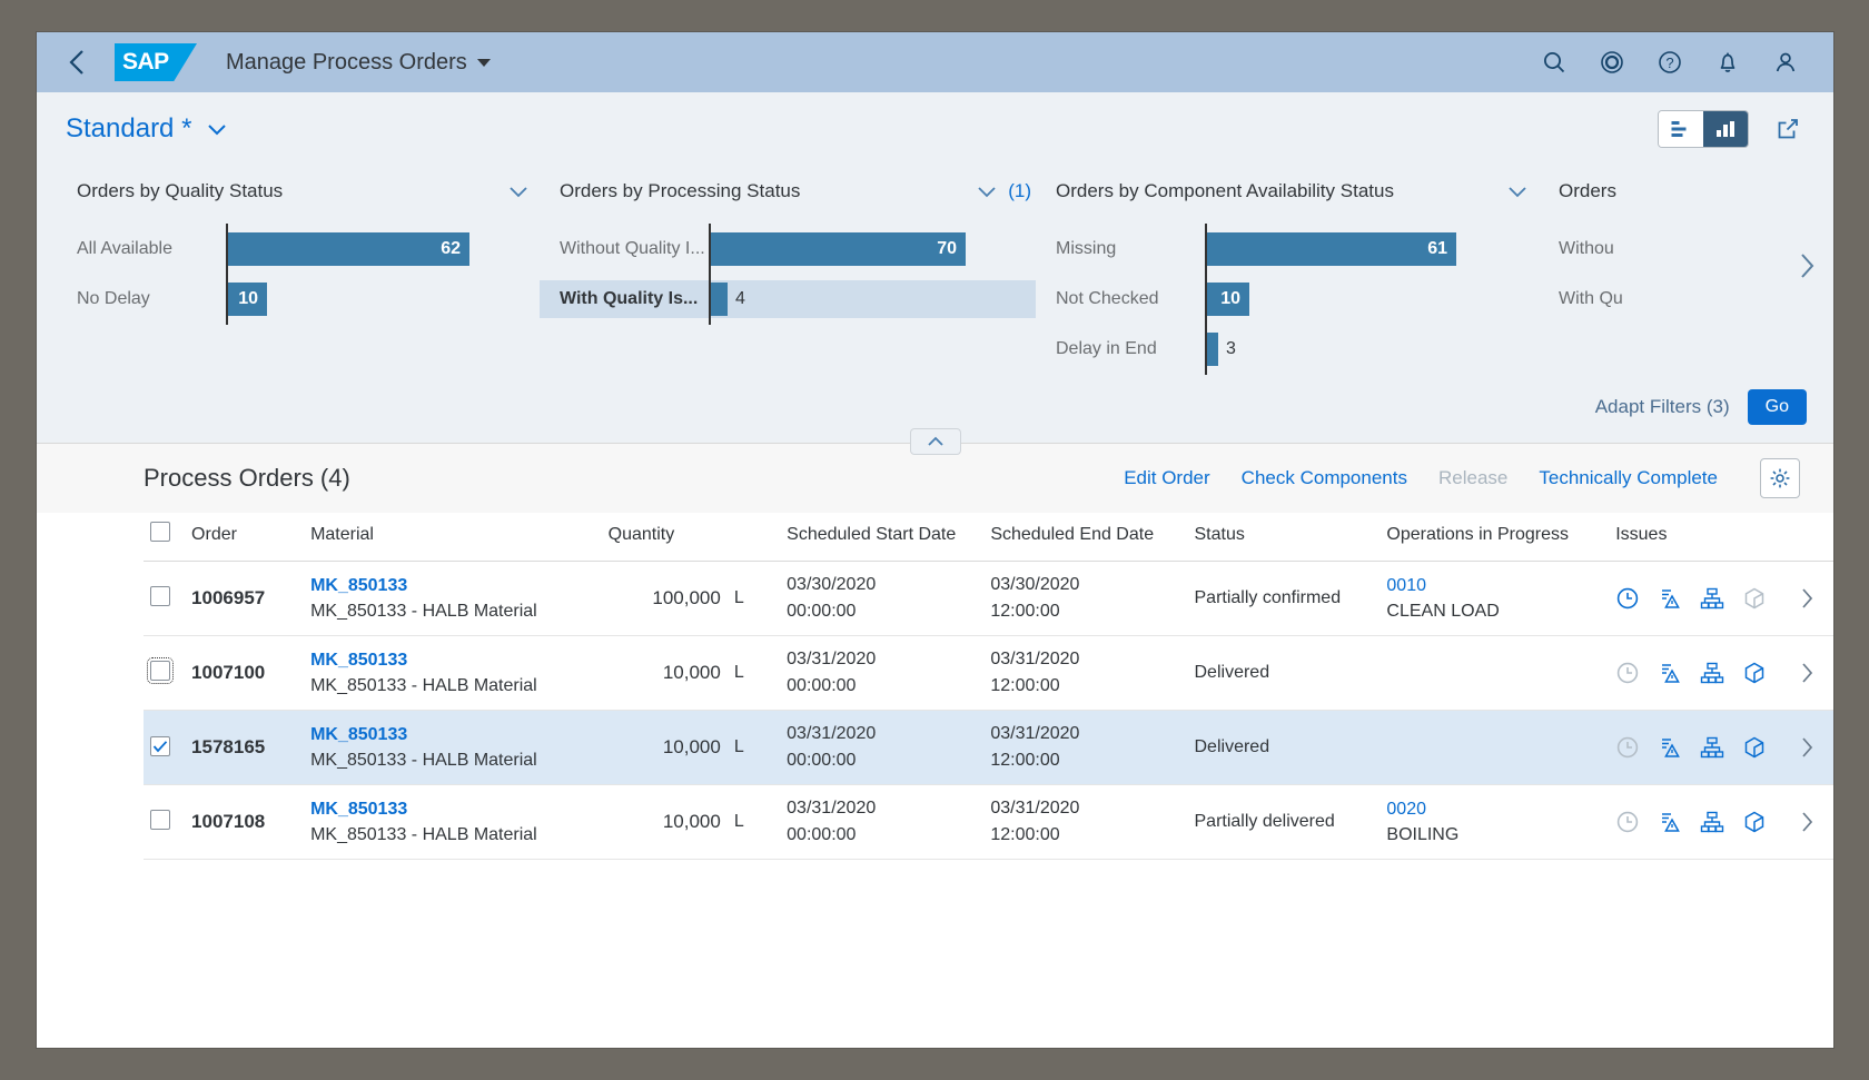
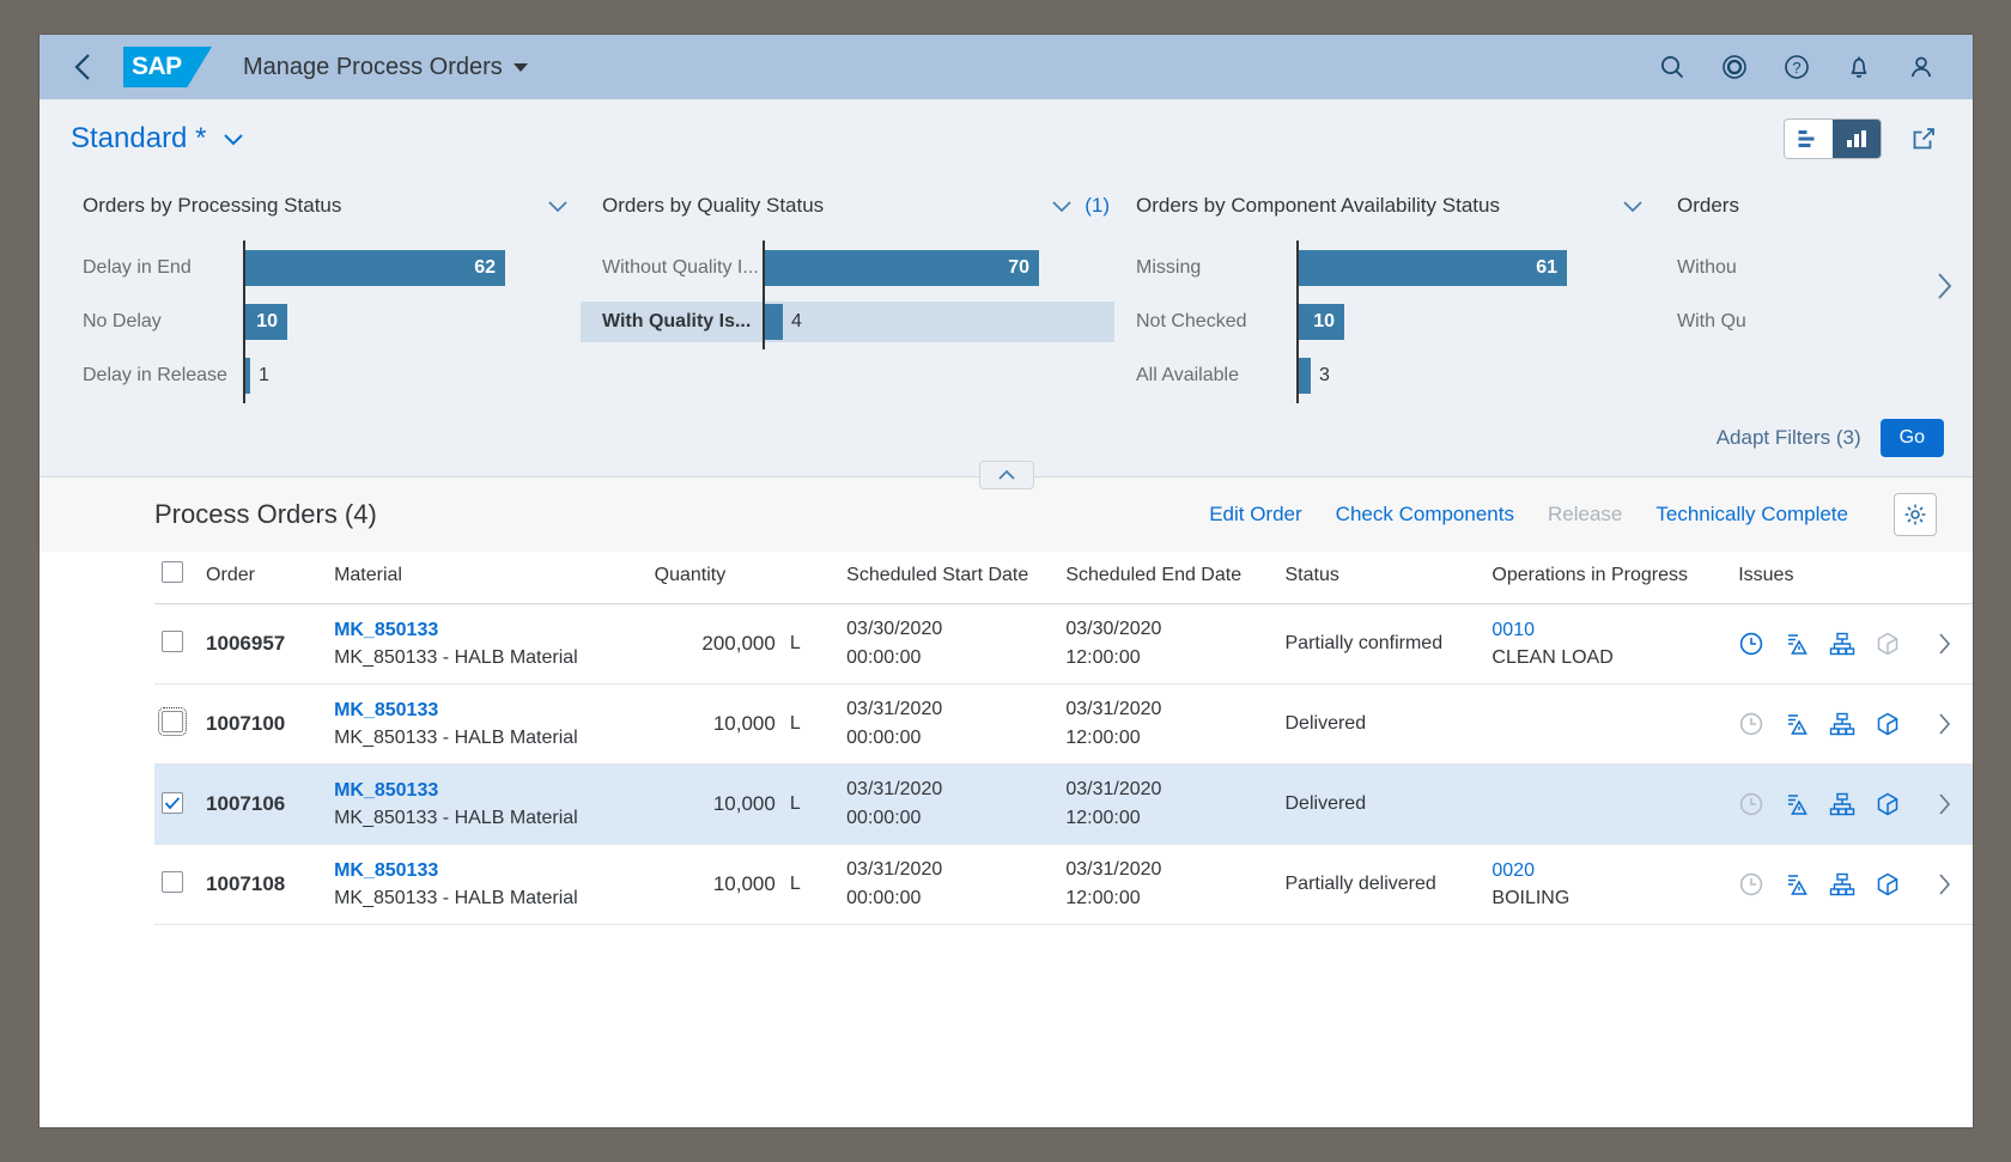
  SAP
  Manage Process Orders
  ?
  Standard *
- Orders by Quality Status
+ Orders by Processing Status
- All Available
+ Delay in End
  62
  No Delay
  10
+ Delay in Release
+ 1
- Orders by Processing Status
+ Orders by Quality Status
  (1)
  Without Quality I...
  70
  With Quality Is...
  4
  Orders by Component Availability Status
  Missing
  61
  Not Checked
  10
- Delay in End
+ All Available
  3
  Orders
  Withou
  With Qu
  Adapt Filters (3)
  Go
  Process Orders (4)
  Edit Order
  Check Components
  Release
  Technically Complete
  	Order	Material	Quantity		Scheduled Start Date	Scheduled End Date	Status	Operations in Progress	Issues
- 	1006957	MK_850133 MK_850133 - HALB Material	100,000	L	03/30/2020 00:00:00	03/30/2020 12:00:00	Partially confirmed	0010 CLEAN LOAD
+ 	1006957	MK_850133 MK_850133 - HALB Material	200,000	L	03/30/2020 00:00:00	03/30/2020 12:00:00	Partially confirmed	0010 CLEAN LOAD
  	1007100	MK_850133 MK_850133 - HALB Material	10,000	L	03/31/2020 00:00:00	03/31/2020 12:00:00	Delivered
- 	1578165	MK_850133 MK_850133 - HALB Material	10,000	L	03/31/2020 00:00:00	03/31/2020 12:00:00	Delivered
+ 	1007106	MK_850133 MK_850133 - HALB Material	10,000	L	03/31/2020 00:00:00	03/31/2020 12:00:00	Delivered
  	1007108	MK_850133 MK_850133 - HALB Material	10,000	L	03/31/2020 00:00:00	03/31/2020 12:00:00	Partially delivered	0020 BOILING
